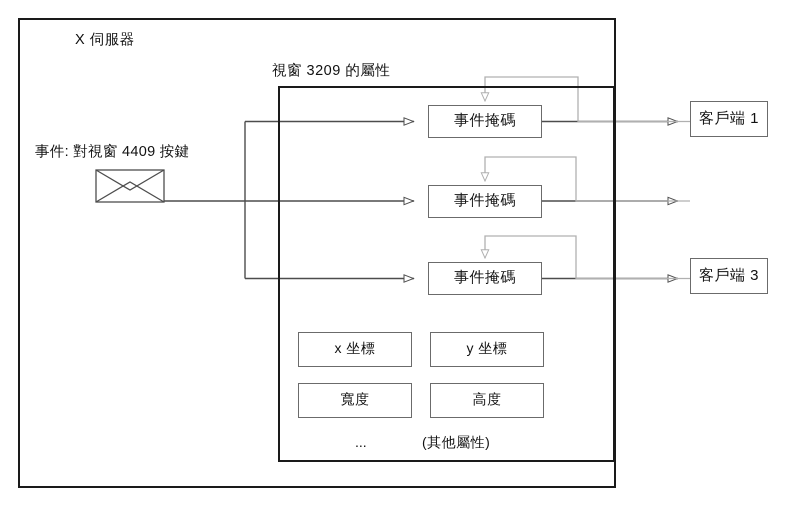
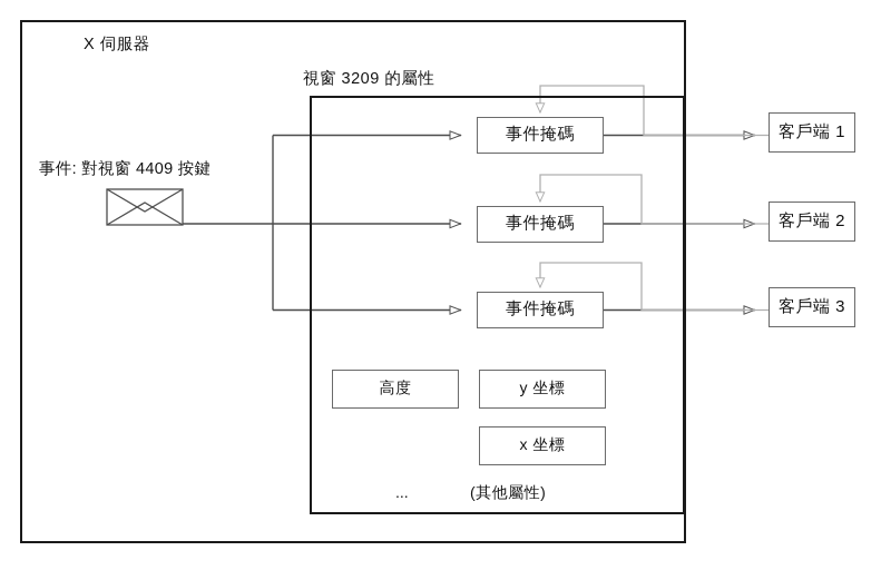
  X 伺服器
  視窗 3209 的屬性
  事件: 對視窗 4409 按鍵
  事件掩碼
  事件掩碼
  事件掩碼
- x 坐標
+ 高度
  y 坐標
- 寬度
- 高度
+ x 坐標
  ...
  (其他屬性)
  客戶端 1
+ 客戶端 2
  客戶端 3
